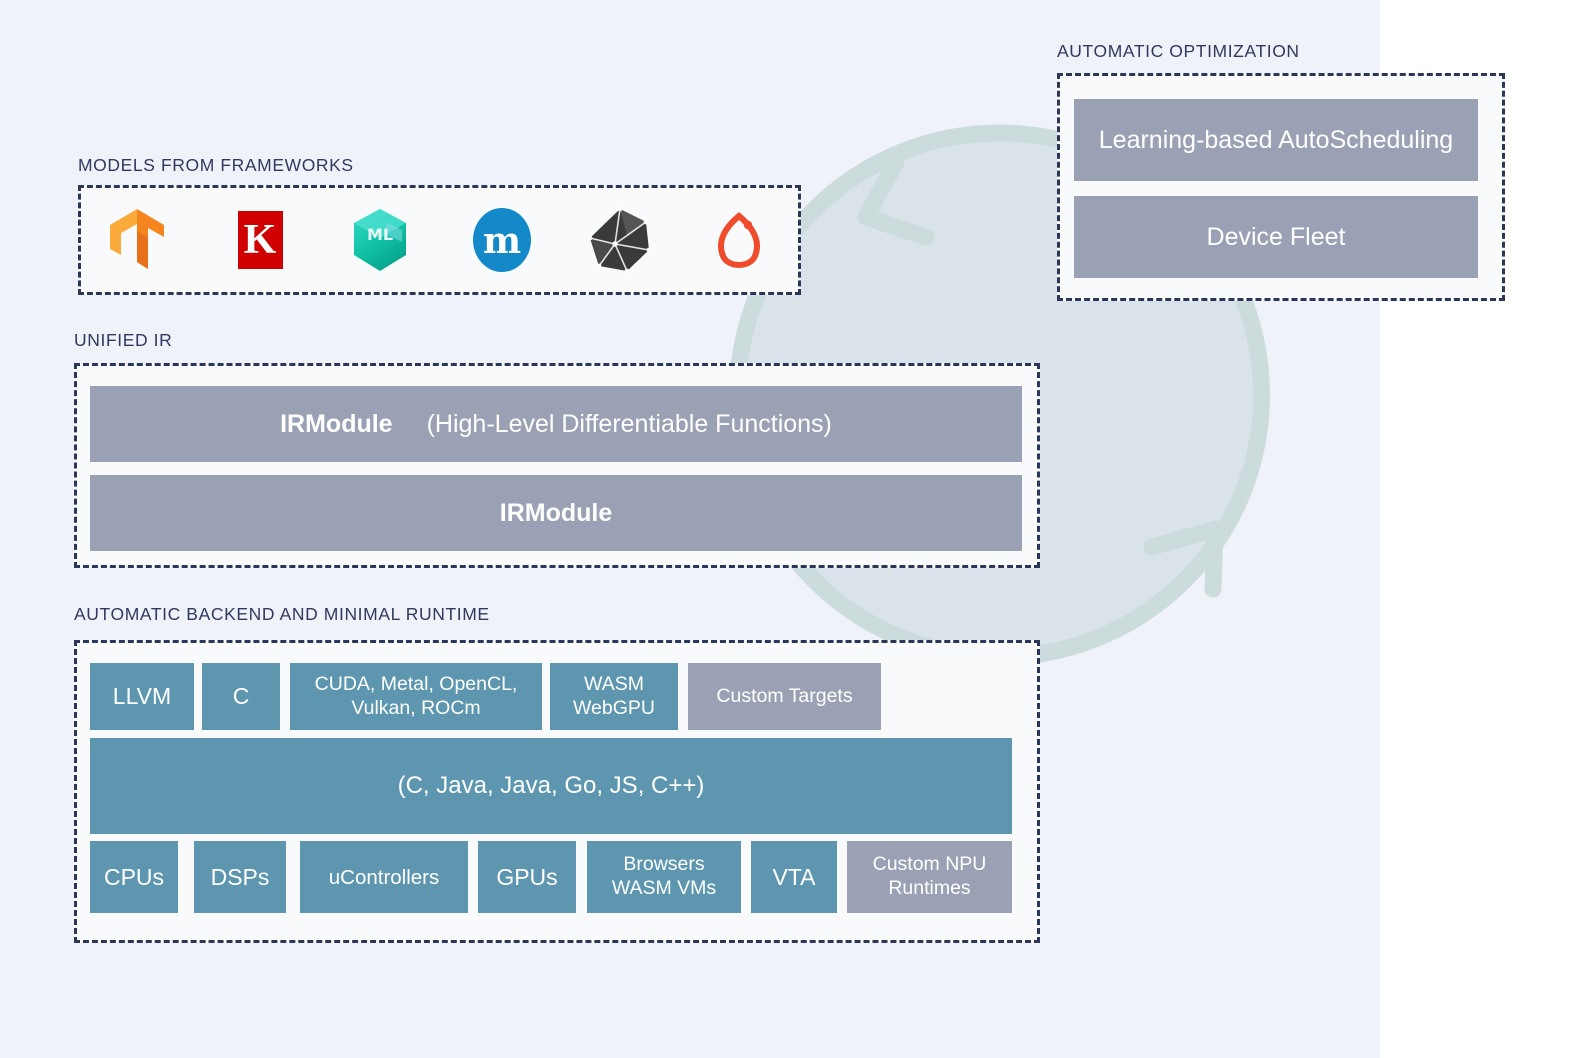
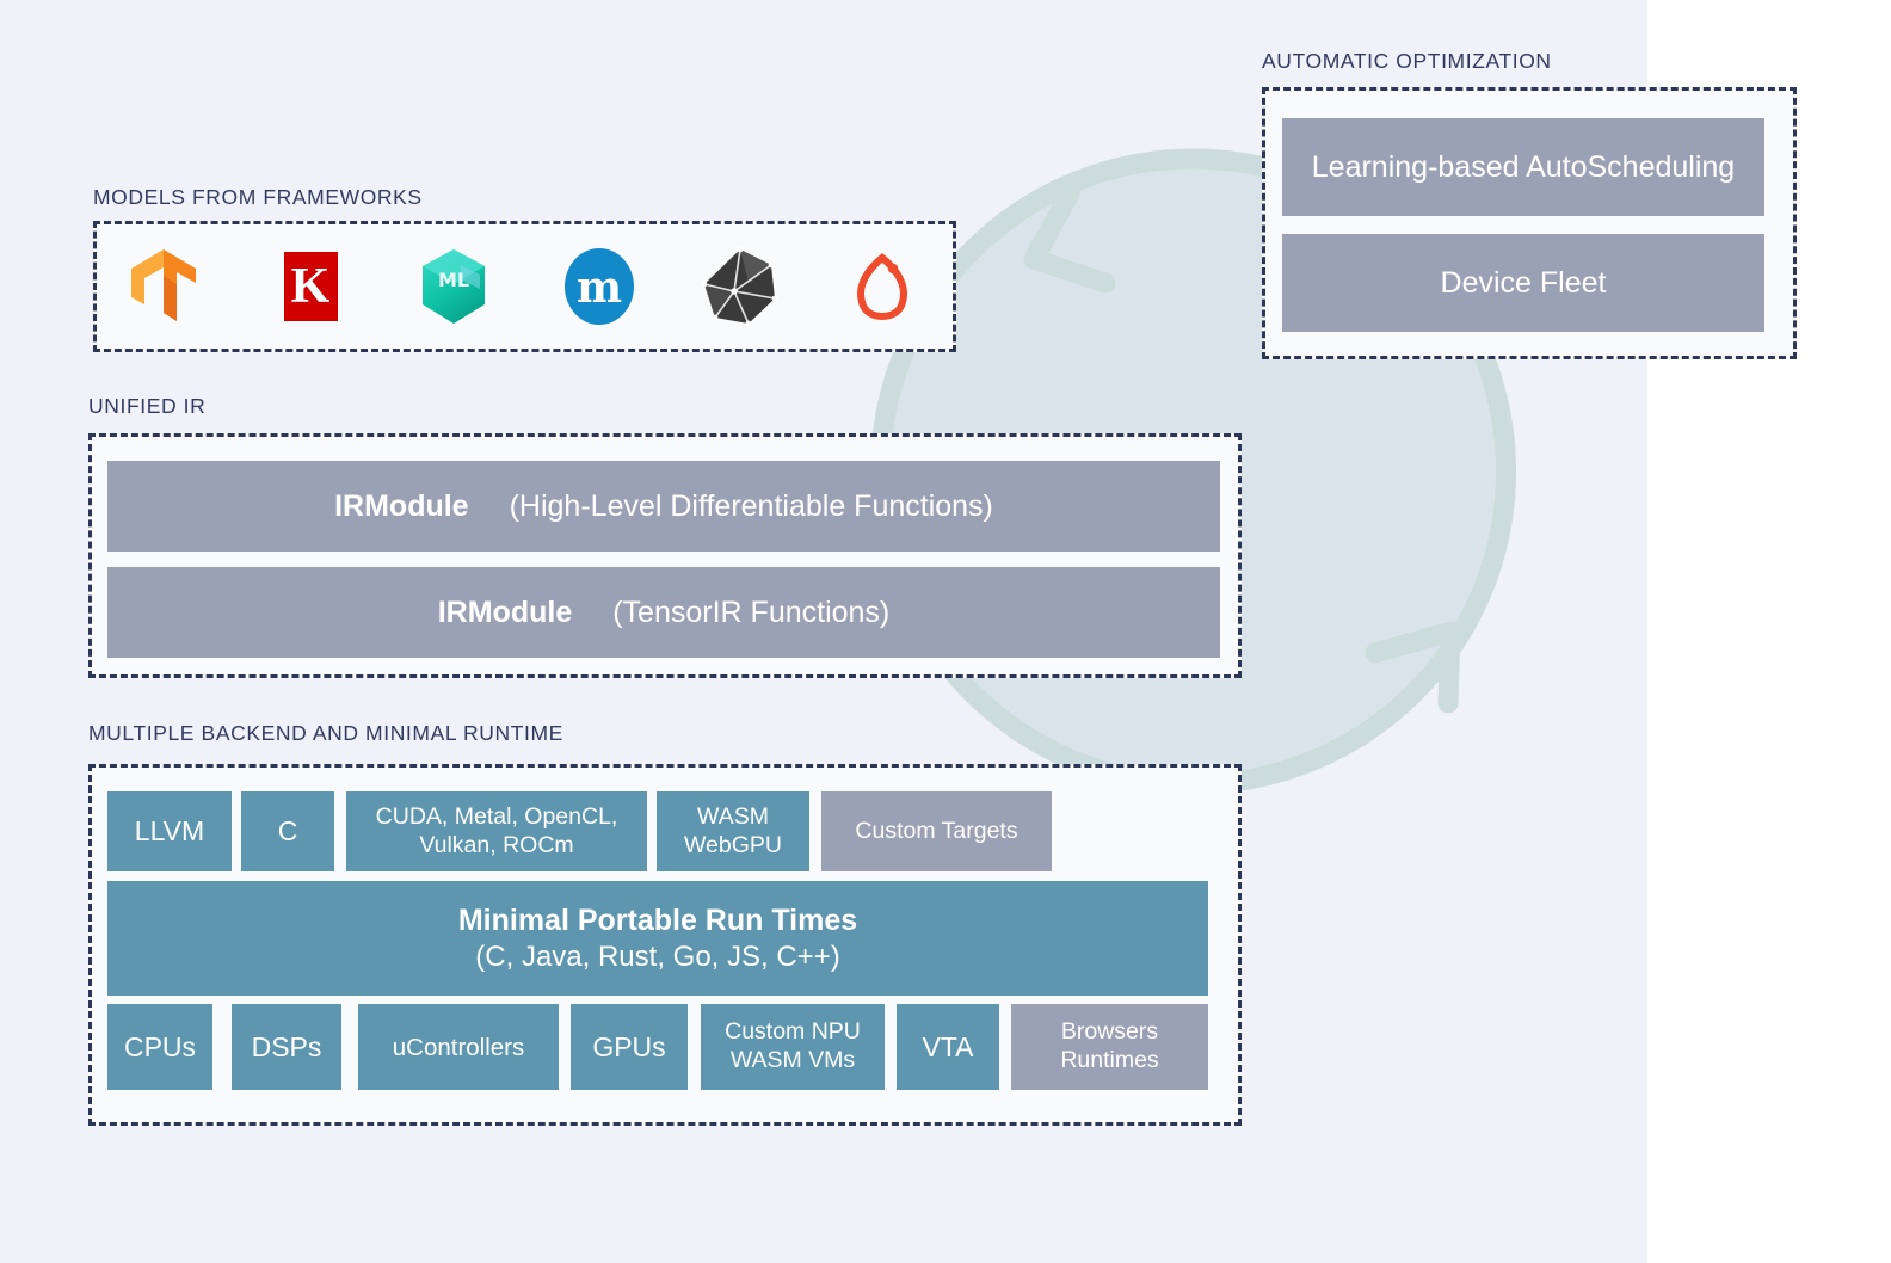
  MODELS FROM FRAMEWORKS
  K
  ML
  m
  AUTOMATIC OPTIMIZATION
  Learning-based AutoScheduling
  Device Fleet
  UNIFIED IR
  IRModule
  (High-Level Differentiable Functions)
  IRModule
+ (TensorIR Functions)
- AUTOMATIC BACKEND AND MINIMAL RUNTIME
+ MULTIPLE BACKEND AND MINIMAL RUNTIME
  LLVM
  C
  CUDA, Metal, OpenCL,
  Vulkan, ROCm
  WASM
  WebGPU
  Custom Targets
+ Minimal Portable Run Times
- (C, Java, Java, Go, JS, C++)
+ (C, Java, Rust, Go, JS, C++)
  CPUs
  DSPs
  uControllers
  GPUs
- Browsers
+ Custom NPU
  WASM VMs
  VTA
- Custom NPU
+ Browsers
  Runtimes
